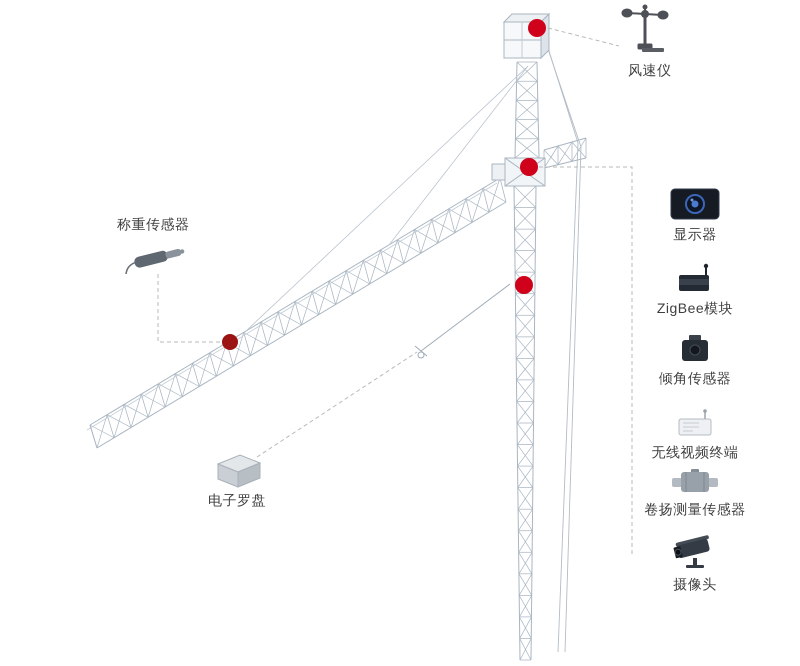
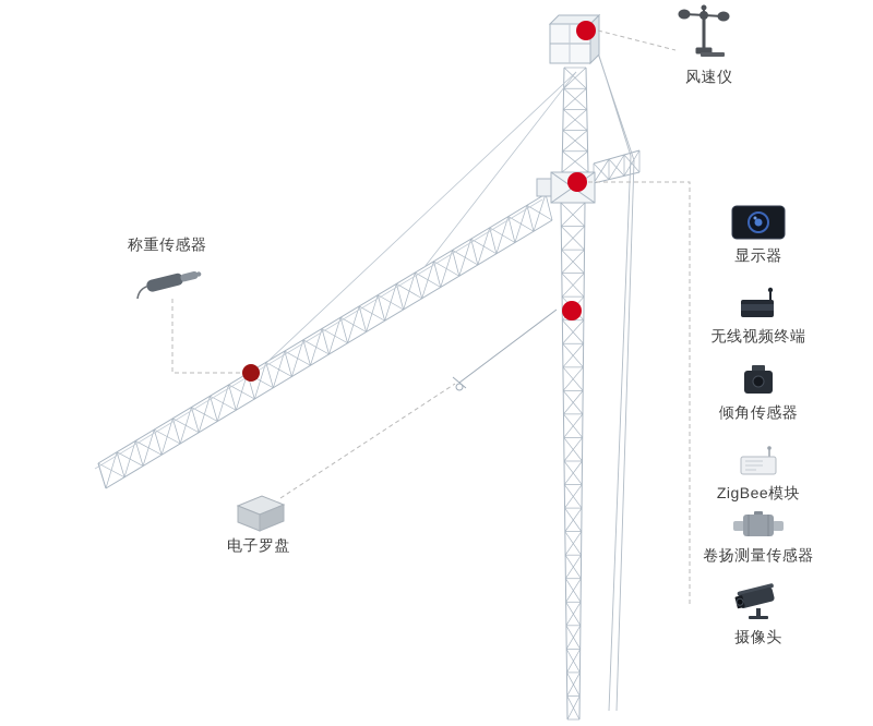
  风速仪
  称重传感器
  电子罗盘
  显示器
- ZigBee模块
+ 无线视频终端
  倾角传感器
- 无线视频终端
+ ZigBee模块
  卷扬测量传感器
  摄像头
